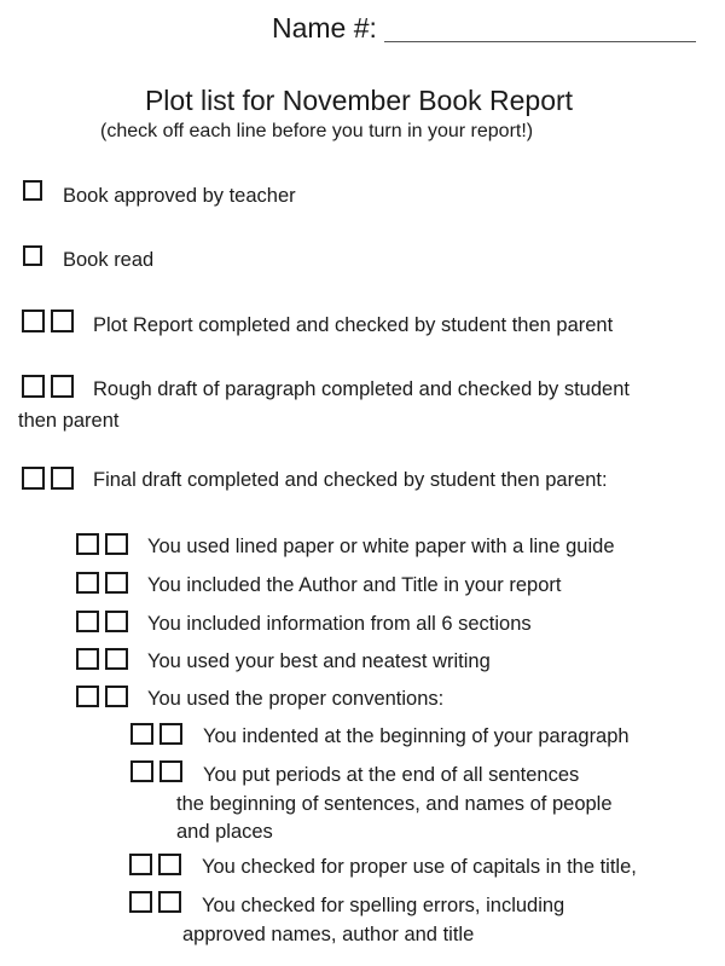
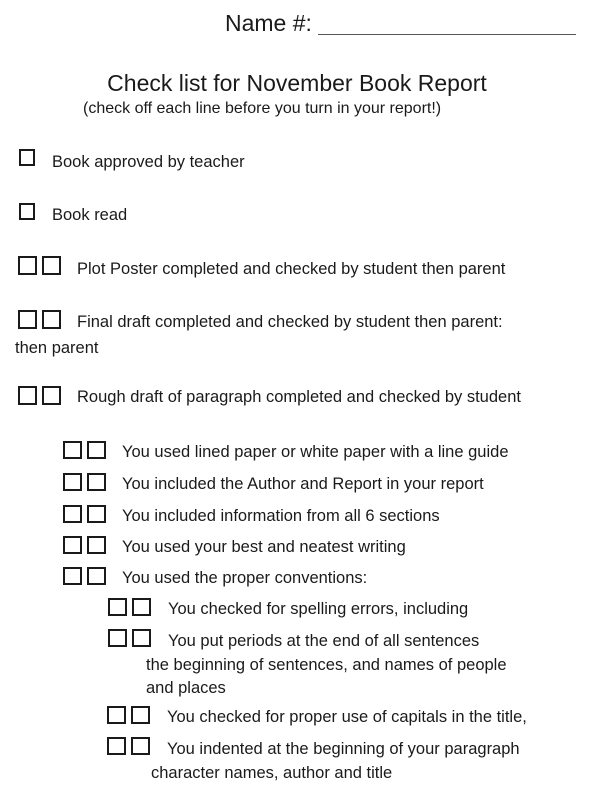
  Name #:
- Plot list for November Book Report
+ Check list for November Book Report
  (check off each line before you turn in your report!)
  Book approved by teacher
  Book read
- Plot Report completed and checked by student then parent
+ Plot Poster completed and checked by student then parent
- Rough draft of paragraph completed and checked by student
+ Final draft completed and checked by student then parent:
  then parent
- Final draft completed and checked by student then parent:
+ Rough draft of paragraph completed and checked by student
  You used lined paper or white paper with a line guide
- You included the Author and Title in your report
+ You included the Author and Report in your report
  You included information from all 6 sections
  You used your best and neatest writing
  You used the proper conventions:
- You indented at the beginning of your paragraph
+ You checked for spelling errors, including
  You put periods at the end of all sentences
  the beginning of sentences, and names of people
  and places
  You checked for proper use of capitals in the title,
- You checked for spelling errors, including
+ You indented at the beginning of your paragraph
- approved names, author and title
+ character names, author and title
